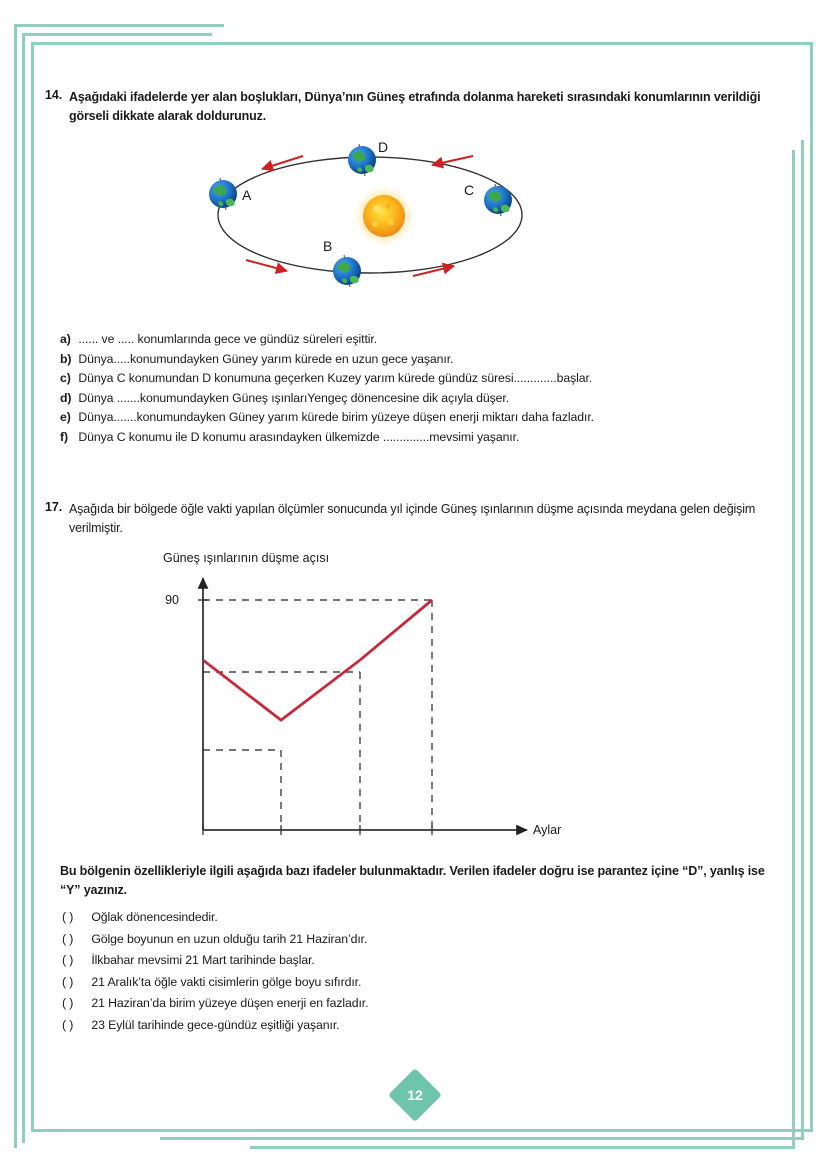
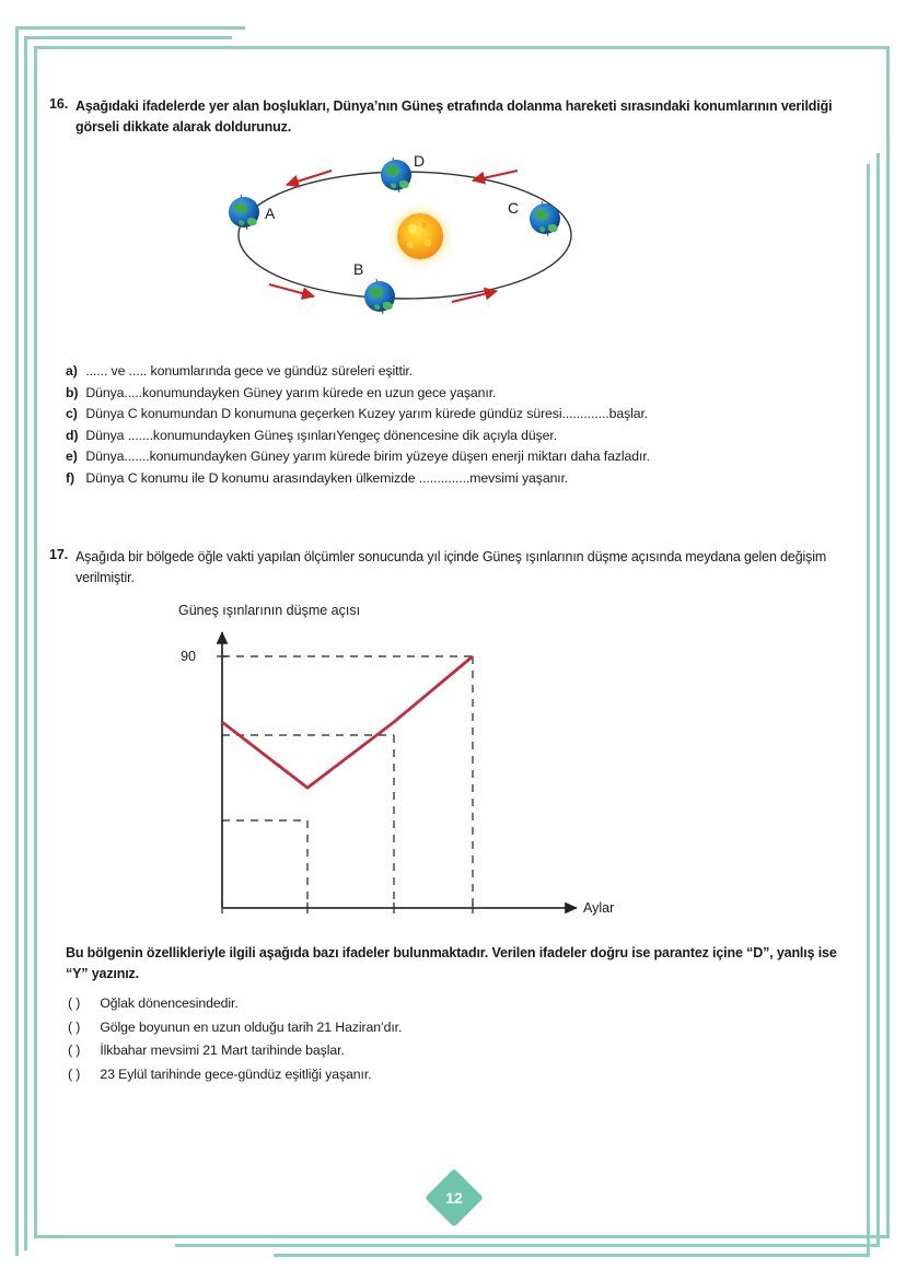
- 14.
+ 16.
  Aşağıdaki ifadelerde yer alan boşlukları, Dünya’nın Güneş etrafında dolanma hareketi sırasındaki konumlarının verildiği görseli dikkate alarak doldurunuz.
  A
  B
  C
  D
  a) ...... ve ..... konumlarında gece ve gündüz süreleri eşittir.
  b) Dünya.....konumundayken Güney yarım kürede en uzun gece yaşanır.
  c) Dünya C konumundan D konumuna geçerken Kuzey yarım kürede gündüz süresi.............başlar.
  d) Dünya .......konumundayken Güneş ışınlarıYengeç dönencesine dik açıyla düşer.
  e) Dünya.......konumundayken Güney yarım kürede birim yüzeye düşen enerji miktarı daha fazladır.
  f) Dünya C konumu ile D konumu arasındayken ülkemizde ..............mevsimi yaşanır.
  17.
  Aşağıda bir bölgede öğle vakti yapılan ölçümler sonucunda yıl içinde Güneş ışınlarının düşme açısında meydana gelen değişim verilmiştir.
  Güneş ışınlarının düşme açısı
  Aylar
  90
  Bu bölgenin özellikleriyle ilgili aşağıda bazı ifadeler bulunmaktadır. Verilen ifadeler doğru ise parantez içine “D”, yanlış ise “Y” yazınız.
  ( ) Oğlak dönencesindedir.
  ( ) Gölge boyunun en uzun olduğu tarih 21 Haziran’dır.
  ( ) İlkbahar mevsimi 21 Mart tarihinde başlar.
- ( ) 21 Aralık’ta öğle vakti cisimlerin gölge boyu sıfırdır.
- ( ) 21 Haziran’da birim yüzeye düşen enerji en fazladır.
  ( ) 23 Eylül tarihinde gece-gündüz eşitliği yaşanır.
  12
